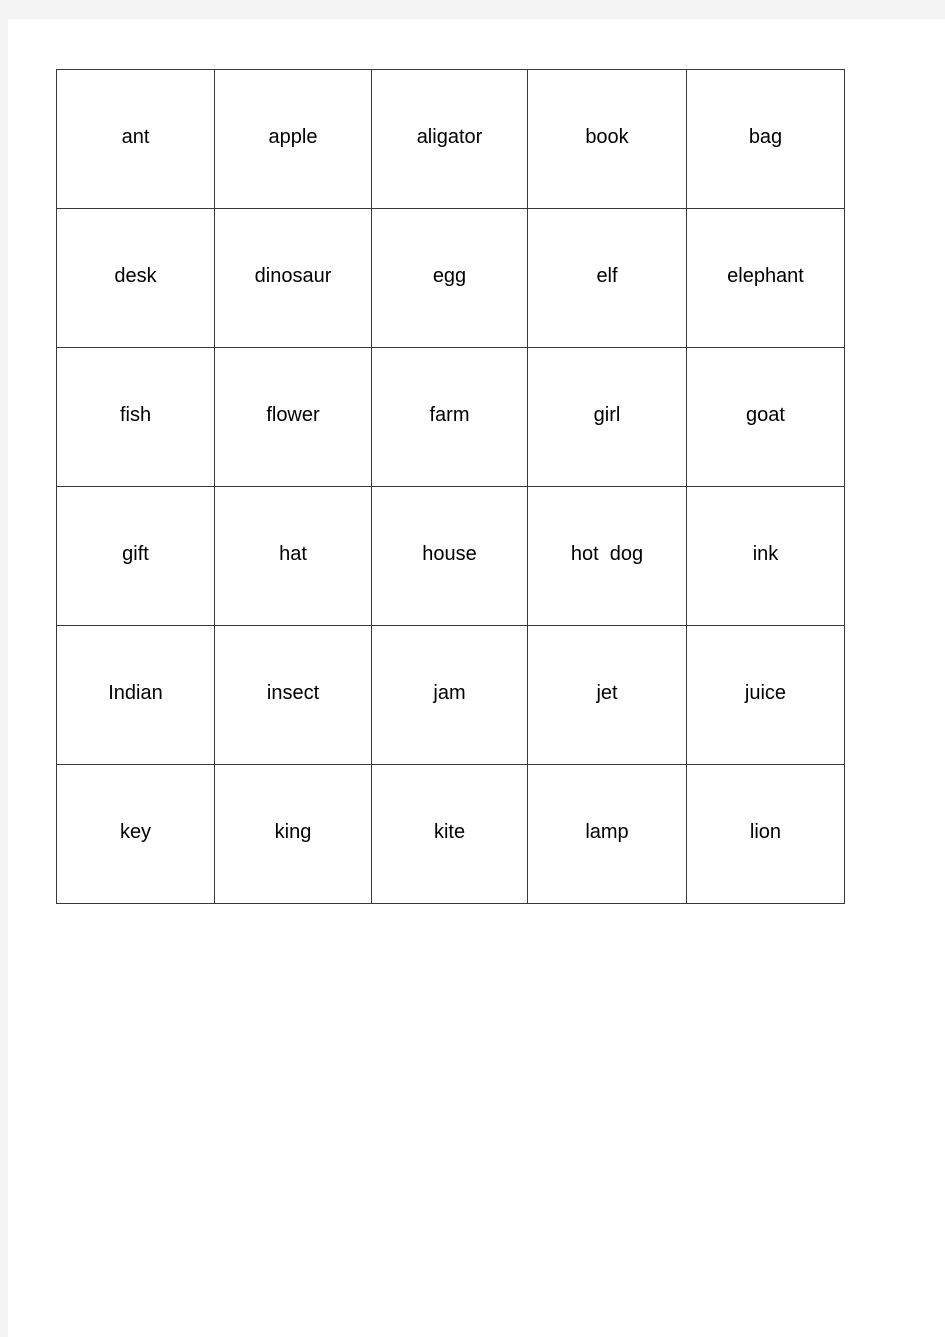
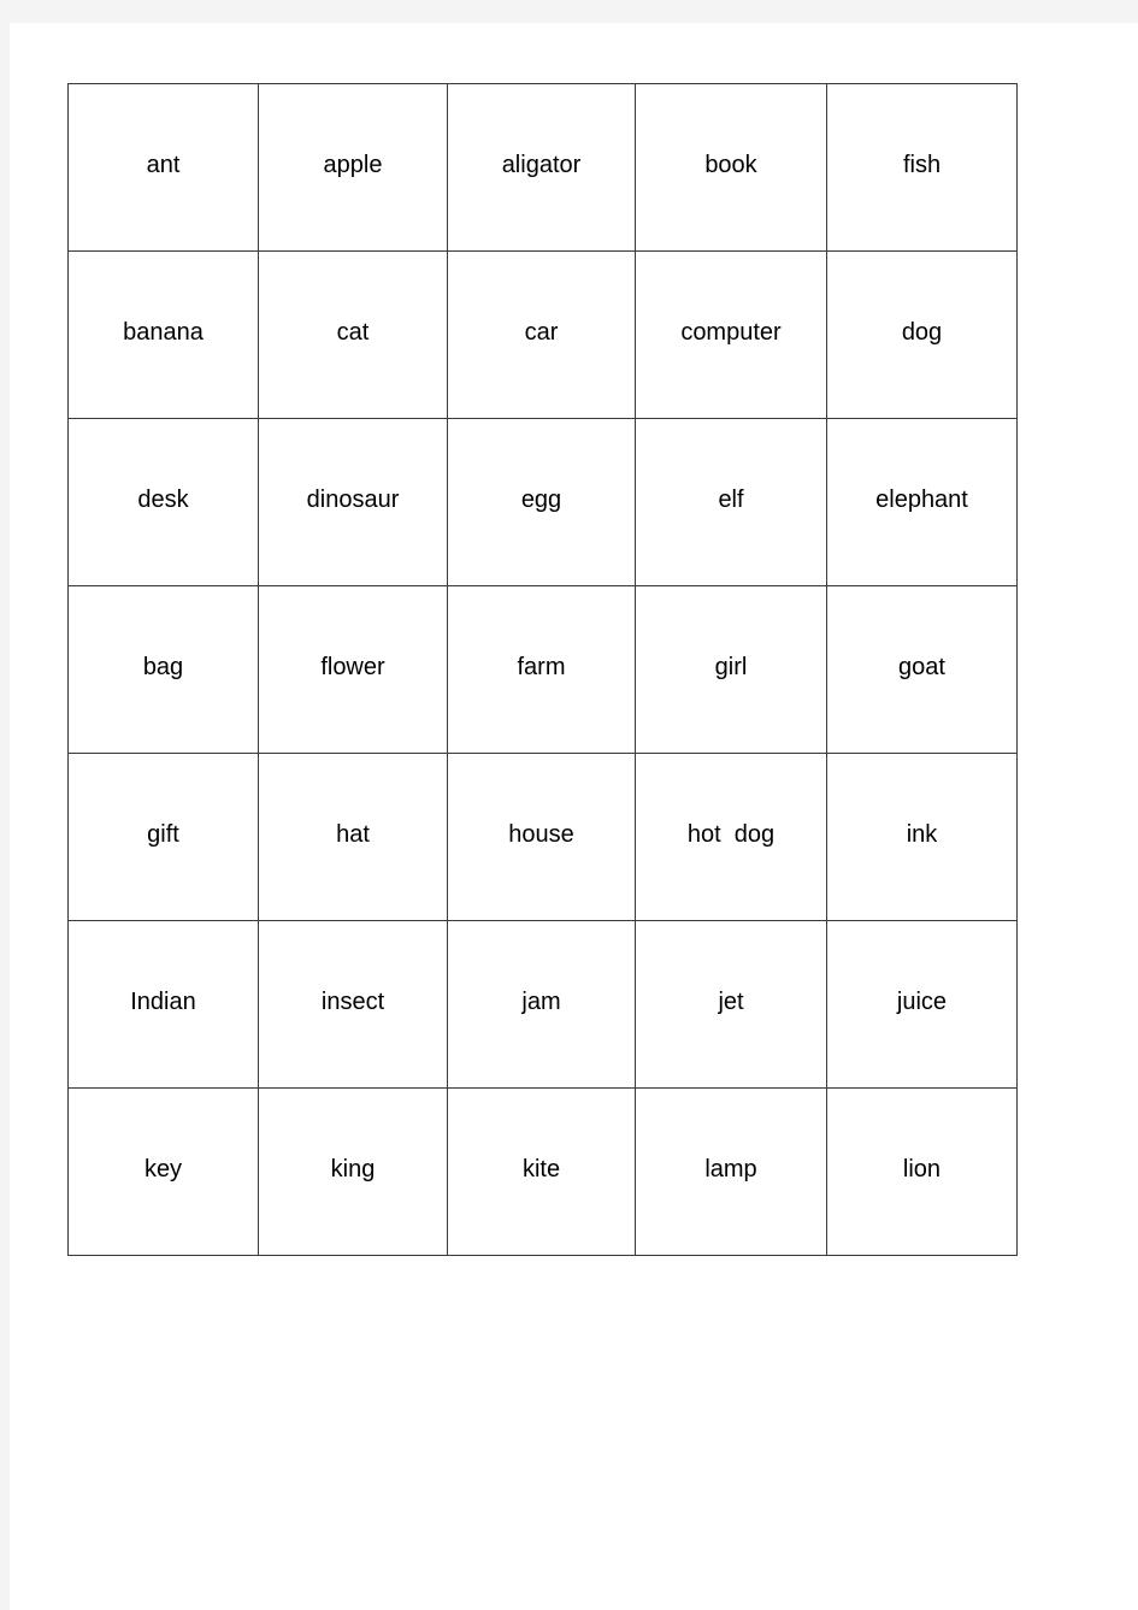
- ant	apple	aligator	book	bag
+ ant	apple	aligator	book	fish
+ banana	cat	car	computer	dog
  desk	dinosaur	egg	elf	elephant
- fish	flower	farm	girl	goat
+ bag	flower	farm	girl	goat
  gift	hat	house	hot dog	ink
  Indian	insect	jam	jet	juice
  key	king	kite	lamp	lion
